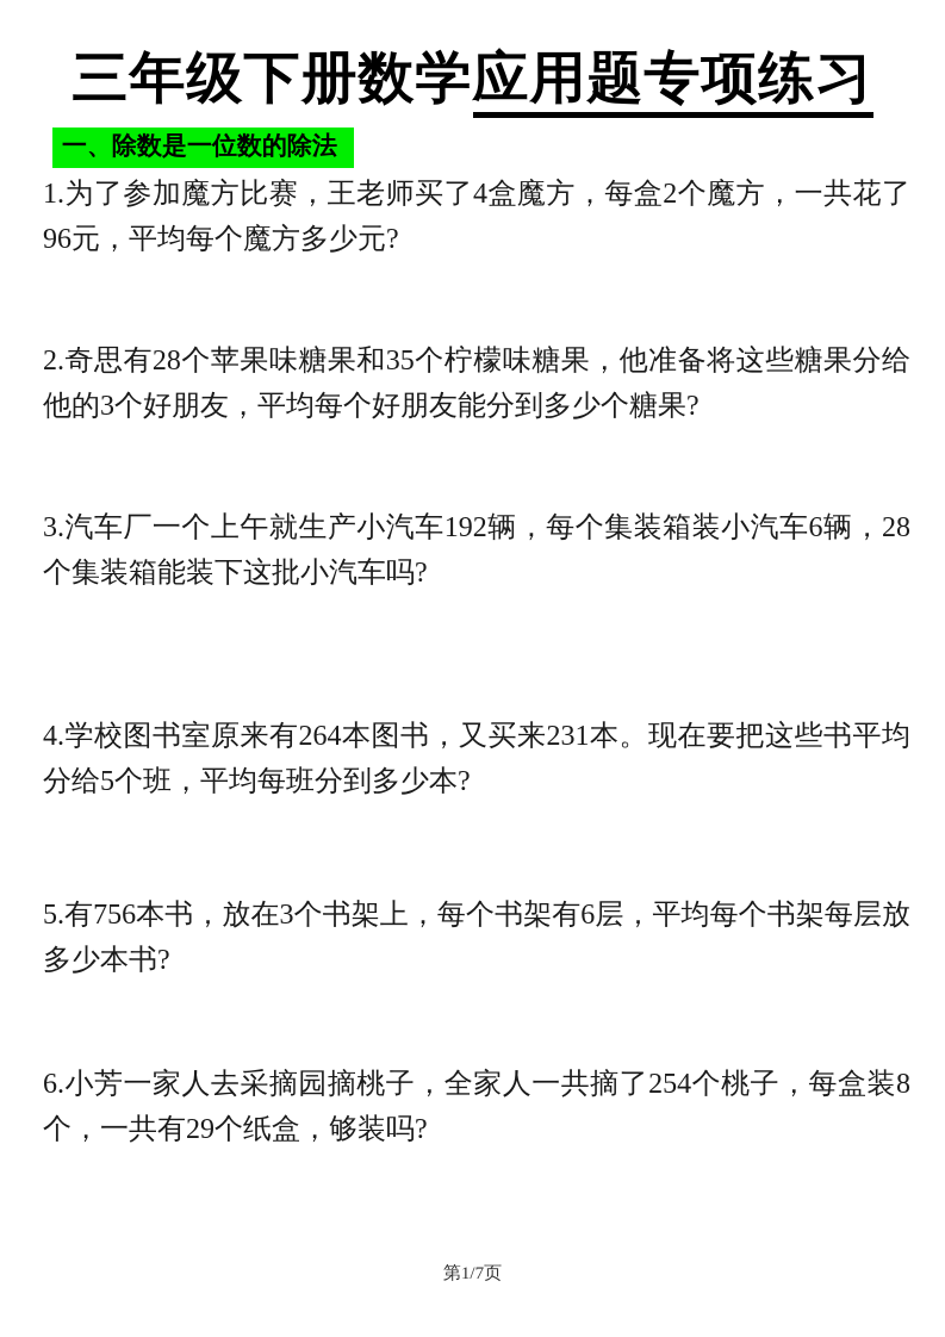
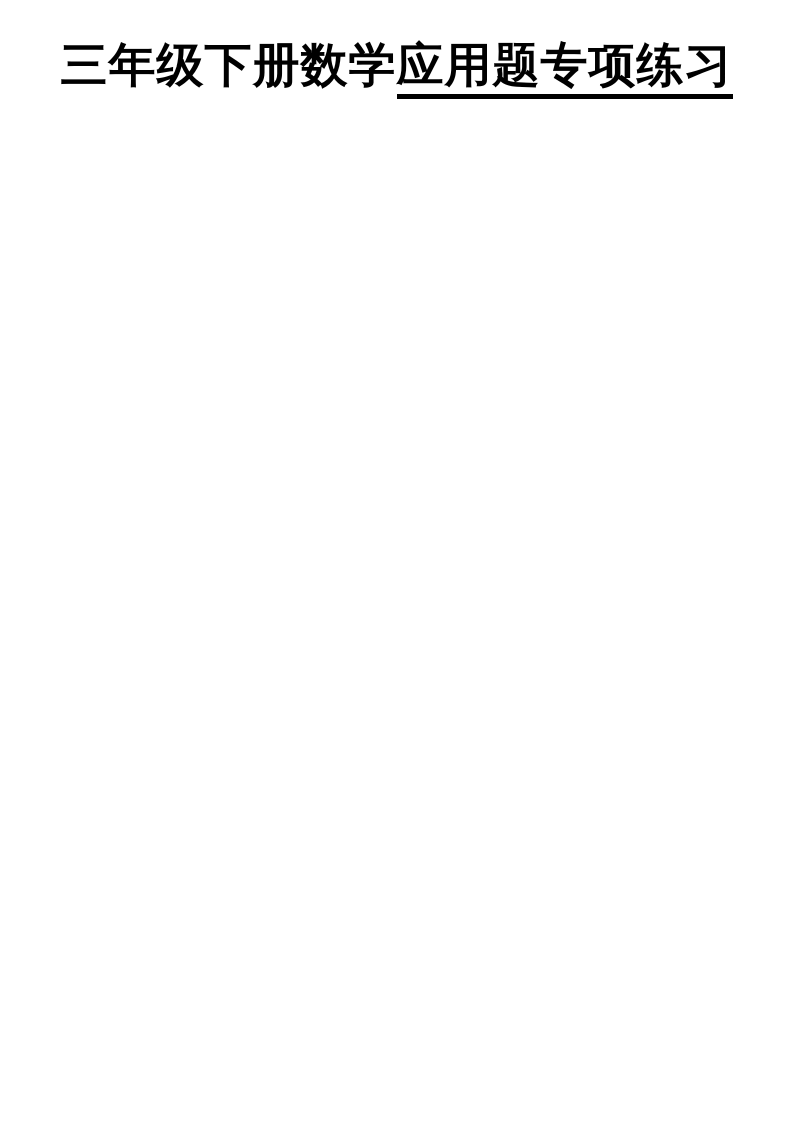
  三年级下册数学应用题专项练习
- 一、除数是一位数的除法
- 1.为了参加魔方比赛，王老师买了4盒魔方，每盒2个魔方，一共花了96元，平均每个魔方多少元?
- 2.奇思有28个苹果味糖果和35个柠檬味糖果，他准备将这些糖果分给他的3个好朋友，平均每个好朋友能分到多少个糖果?
- 3.汽车厂一个上午就生产小汽车192辆，每个集装箱装小汽车6辆，28个集装箱能装下这批小汽车吗?
- 4.学校图书室原来有264本图书，又买来231本。现在要把这些书平均分给5个班，平均每班分到多少本?
- 5.有756本书，放在3个书架上，每个书架有6层，平均每个书架每层放多少本书?
- 6.小芳一家人去采摘园摘桃子，全家人一共摘了254个桃子，每盒装8个，一共有29个纸盒，够装吗?
- 第1/7页
